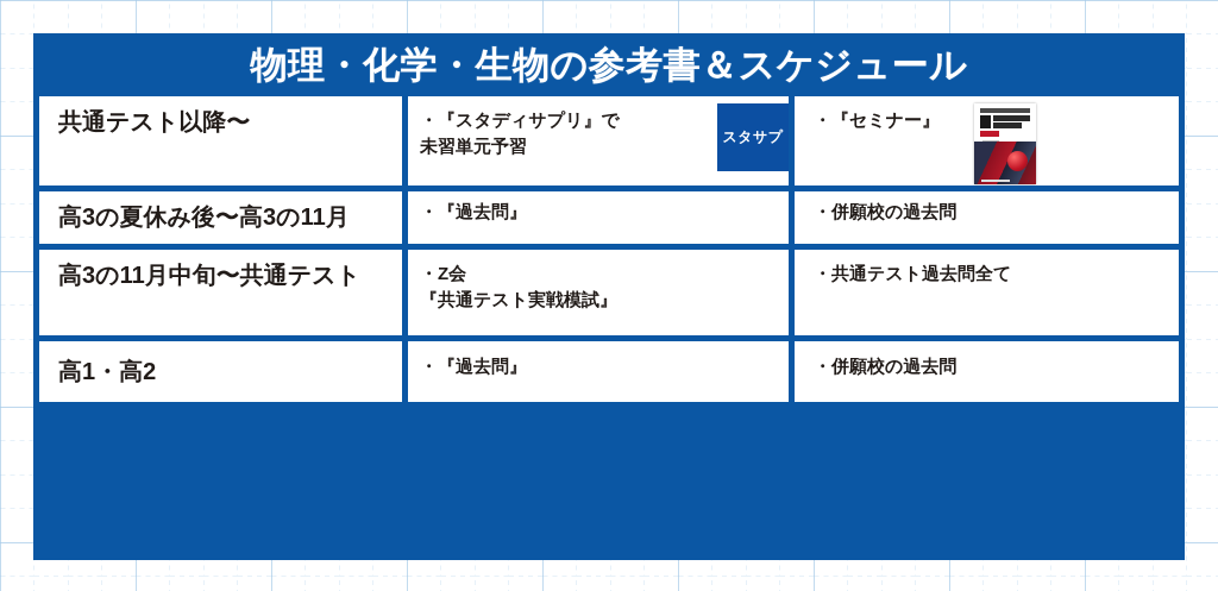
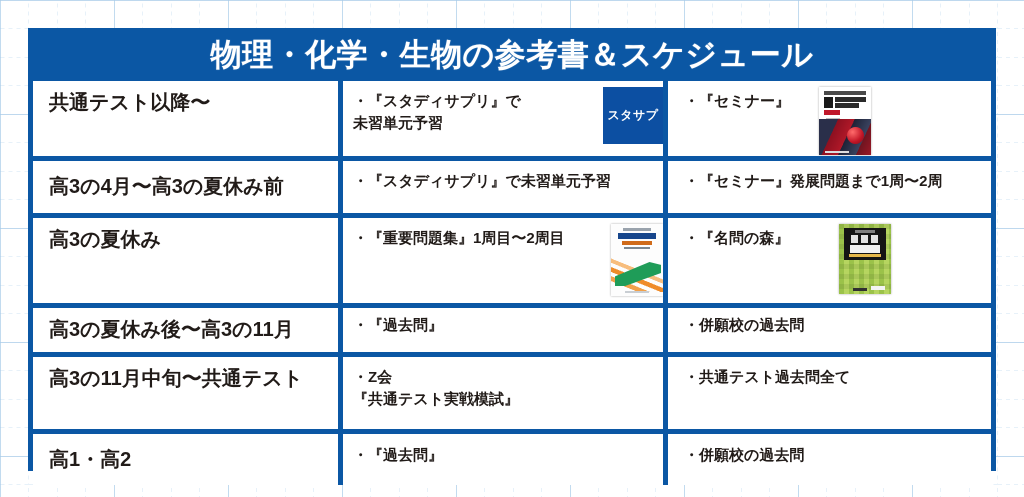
  物理・化学・生物の参考書＆スケジュール
  共通テスト以降〜
  ・『スタディサプリ』で
  未習単元予習
  スタサプ
  ・『セミナー』
+ 高3の4月〜高3の夏休み前
+ ・『スタディサプリ』で未習単元予習
+ ・『セミナー』発展問題まで1周〜2周
+ 高3の夏休み
+ ・『重要問題集』1周目〜2周目
+ ・『名問の森』
  高3の夏休み後〜高3の11月
  ・『過去問』
  ・併願校の過去問
  高3の11月中旬〜共通テスト
  ・Z会
  『共通テスト実戦模試』
  ・共通テスト過去問全て
  高1・高2
  ・『過去問』
  ・併願校の過去問
